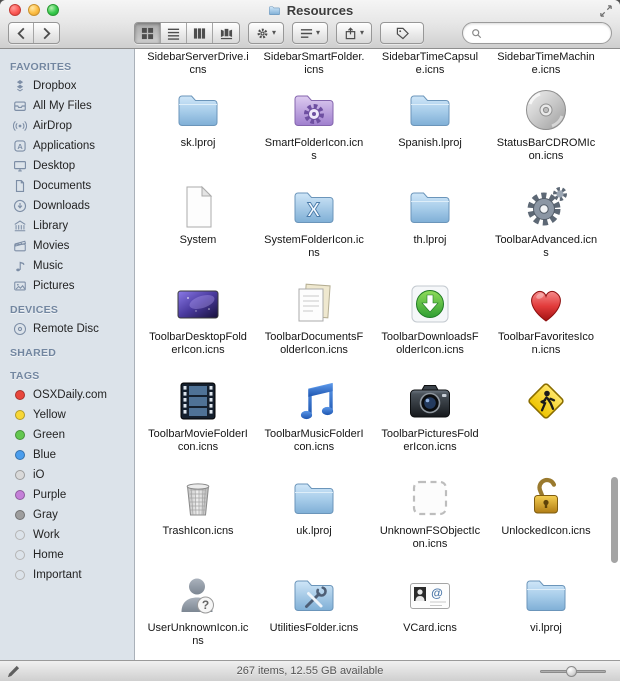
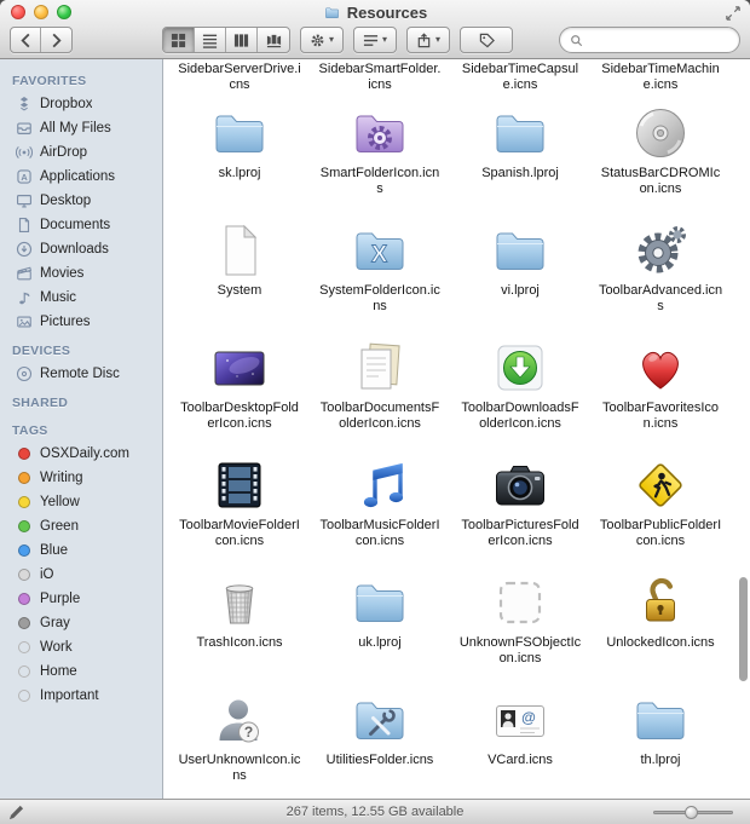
  Resources
  ▾
  ▾
  ▾
  FAVORITES
  Dropbox
  All My Files
  AirDrop
  A
  Applications
  Desktop
  Documents
  Downloads
- Library
  Movies
  Music
  Pictures
  DEVICES
  Remote Disc
  SHARED
  TAGS
  OSXDaily.com
+ Writing
  Yellow
  Green
  Blue
  iO
  Purple
  Gray
  Work
  Home
  Important
  SidebarServerDrive.icns
  SidebarSmartFolder.icns
  SidebarTimeCapsule.icns
  SidebarTimeMachine.icns
  sk.lproj
  SmartFolderIcon.icns
  Spanish.lproj
  StatusBarCDROMIcon.icns
  System
  X
  SystemFolderIcon.icns
- th.lproj
+ vi.lproj
  ToolbarAdvanced.icns
  ToolbarDesktopFolderIcon.icns
  ToolbarDocumentsFolderIcon.icns
  ToolbarDownloadsFolderIcon.icns
  ToolbarFavoritesIcon.icns
  ToolbarMovieFolderIcon.icns
  ToolbarMusicFolderIcon.icns
  ToolbarPicturesFolderIcon.icns
+ ToolbarPublicFolderIcon.icns
  TrashIcon.icns
  uk.lproj
  UnknownFSObjectIcon.icns
  UnlockedIcon.icns
  ?
  UserUnknownIcon.icns
  UtilitiesFolder.icns
  @
  VCard.icns
- vi.lproj
+ th.lproj
  267 items, 12.55 GB available
